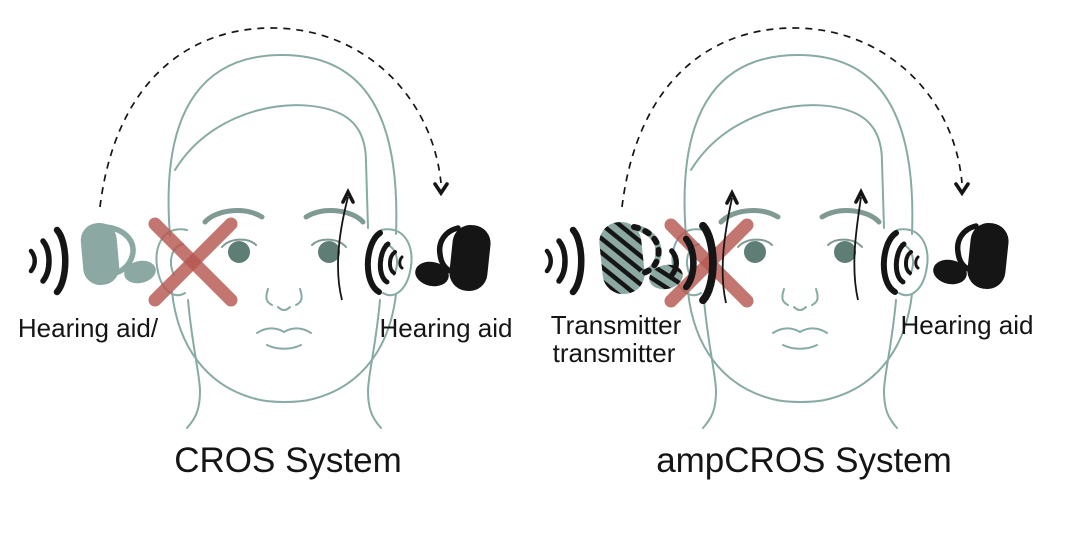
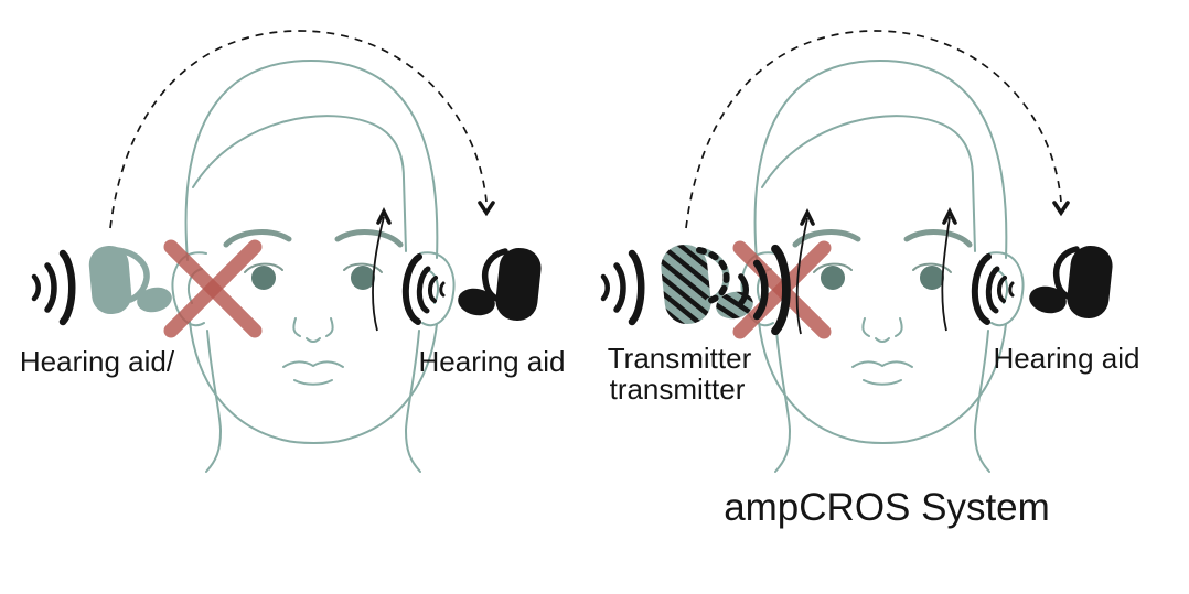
  Hearing aid/
  Hearing aid
- CROS System
  Transmitter
  transmitter
  Hearing aid
  ampCROS System
